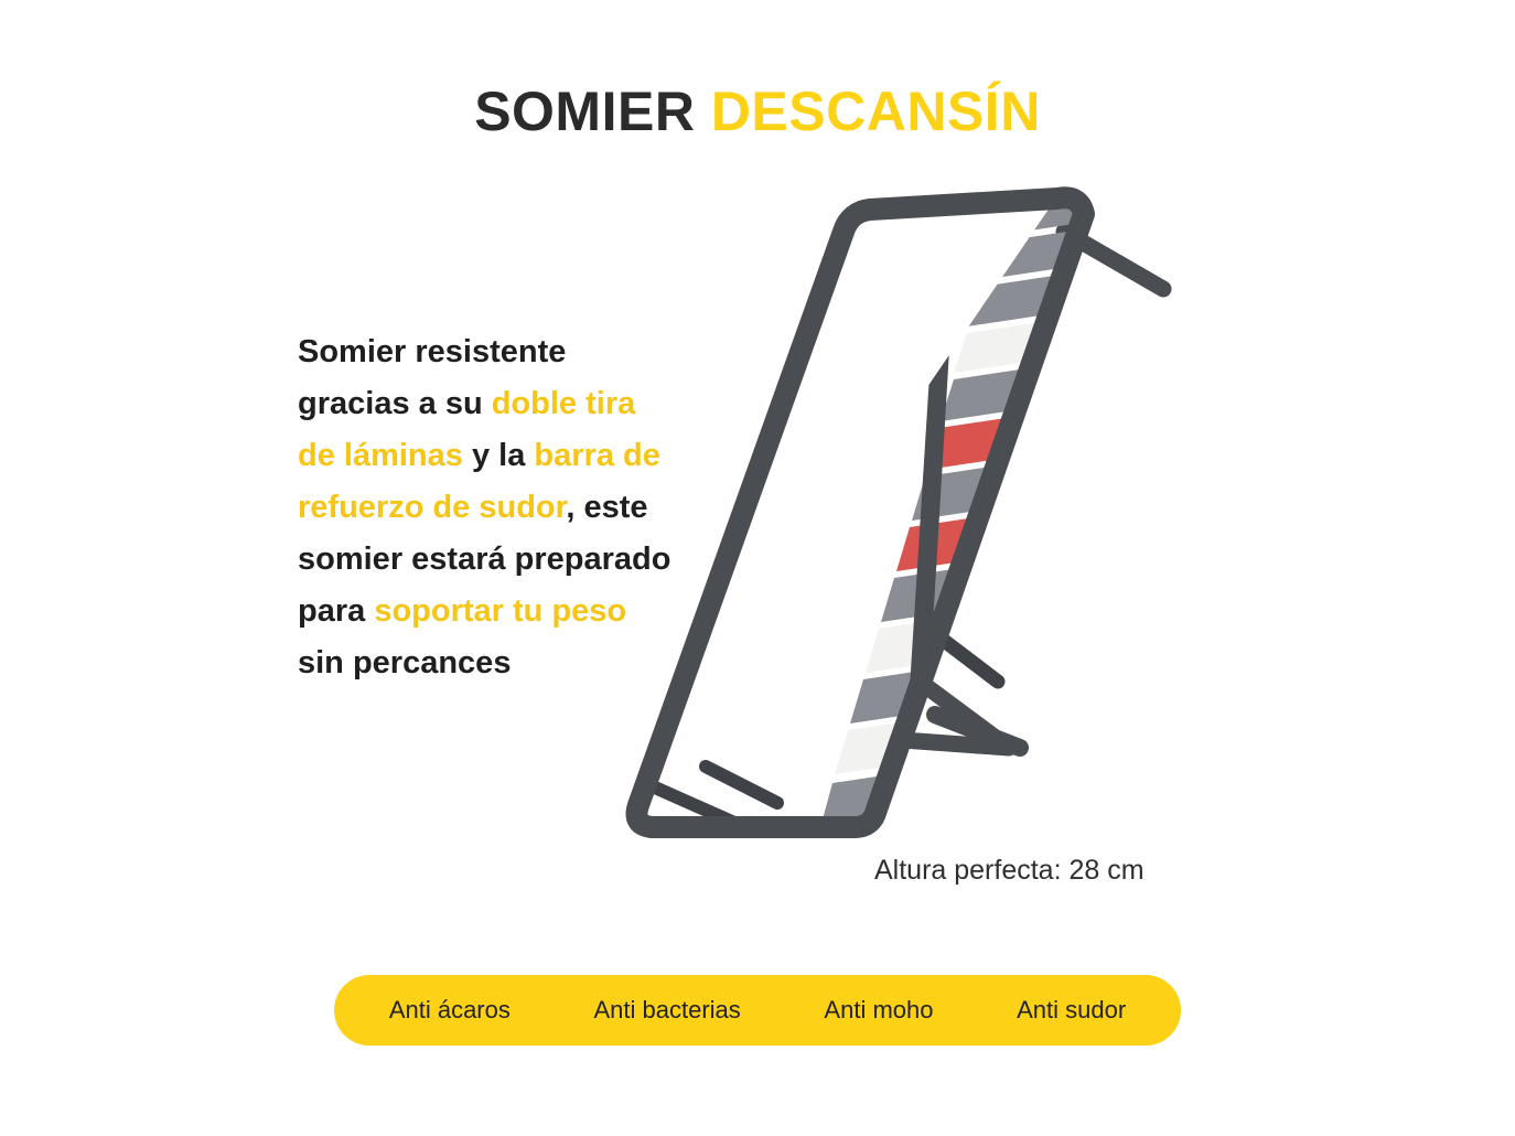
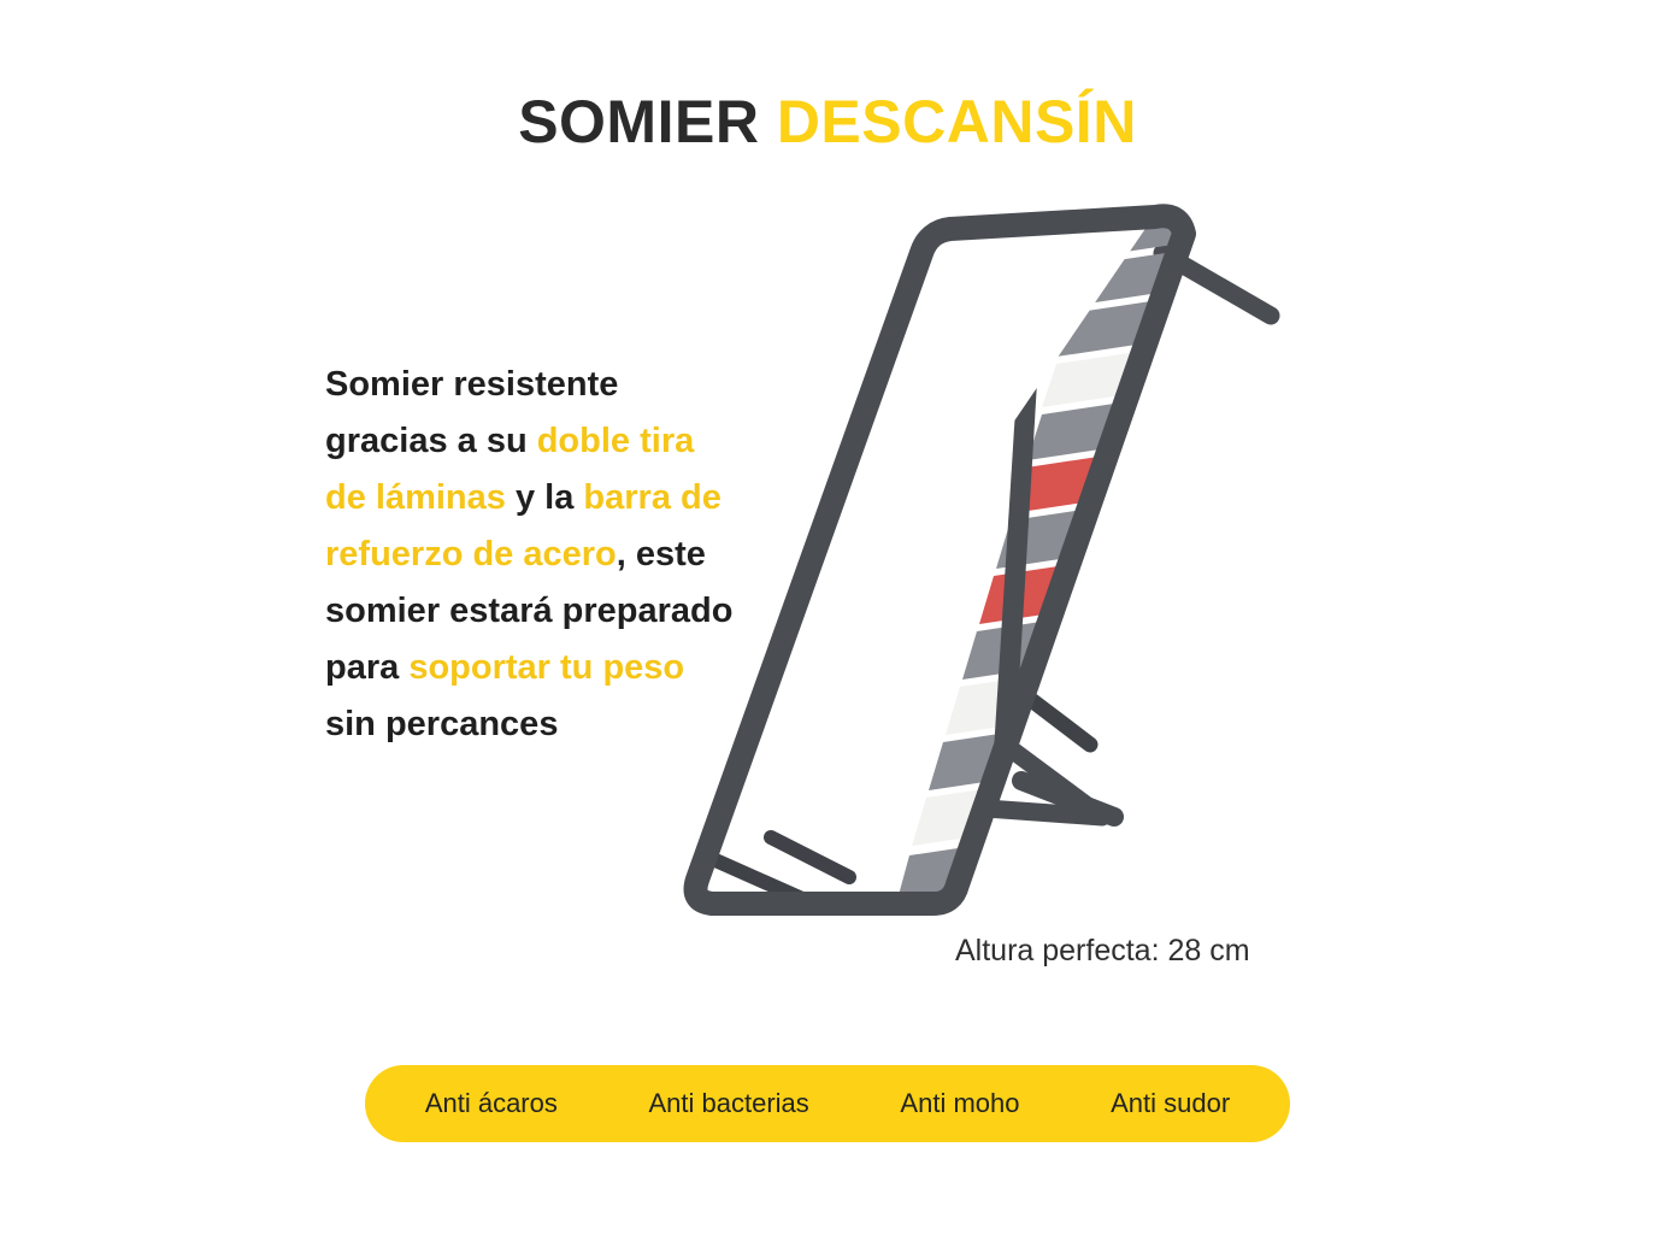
  SOMIER DESCANSÍN
- Somier resistente gracias a su doble tira de láminas y la barra de refuerzo de sudor, este somier estará preparado para soportar tu peso sin percances
+ Somier resistente gracias a su doble tira de láminas y la barra de refuerzo de acero, este somier estará preparado para soportar tu peso sin percances
  Altura perfecta: 28 cm
  Anti ácaros
  Anti bacterias
  Anti moho
  Anti sudor
